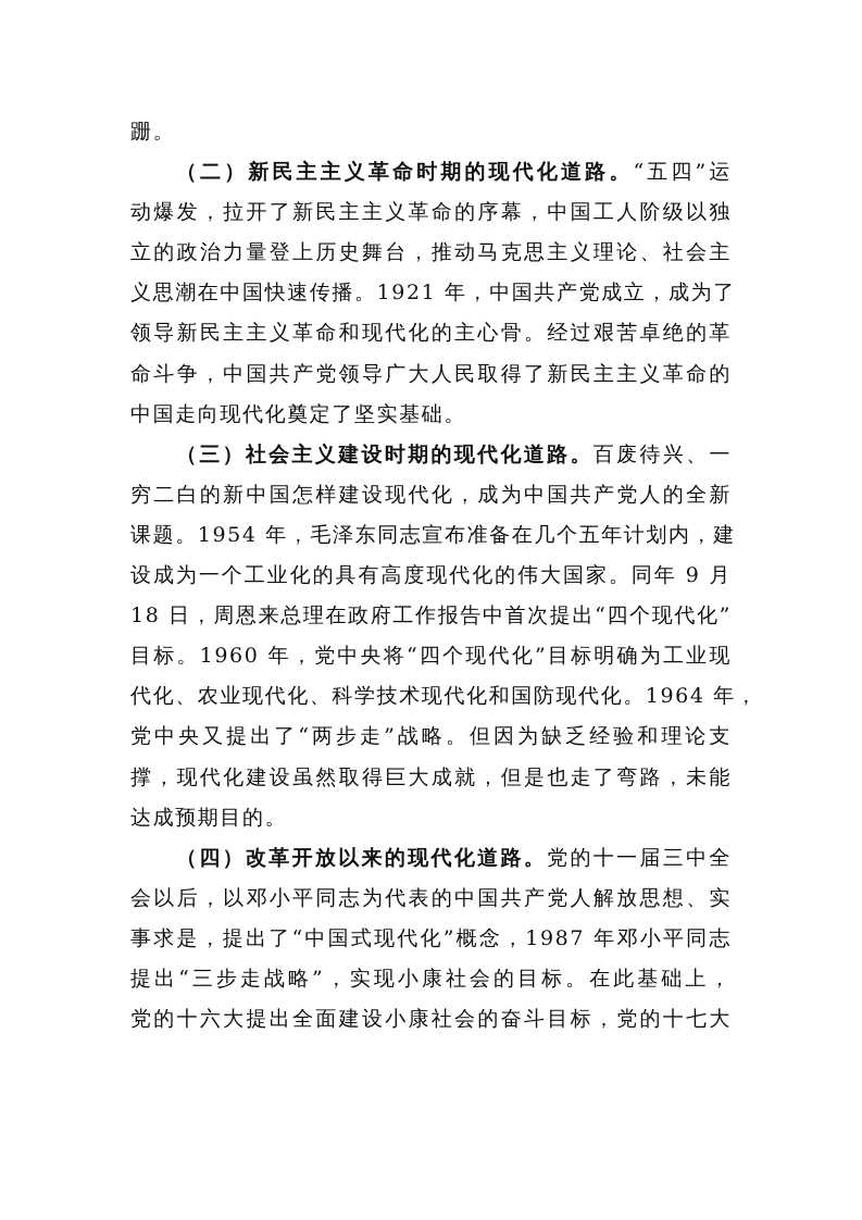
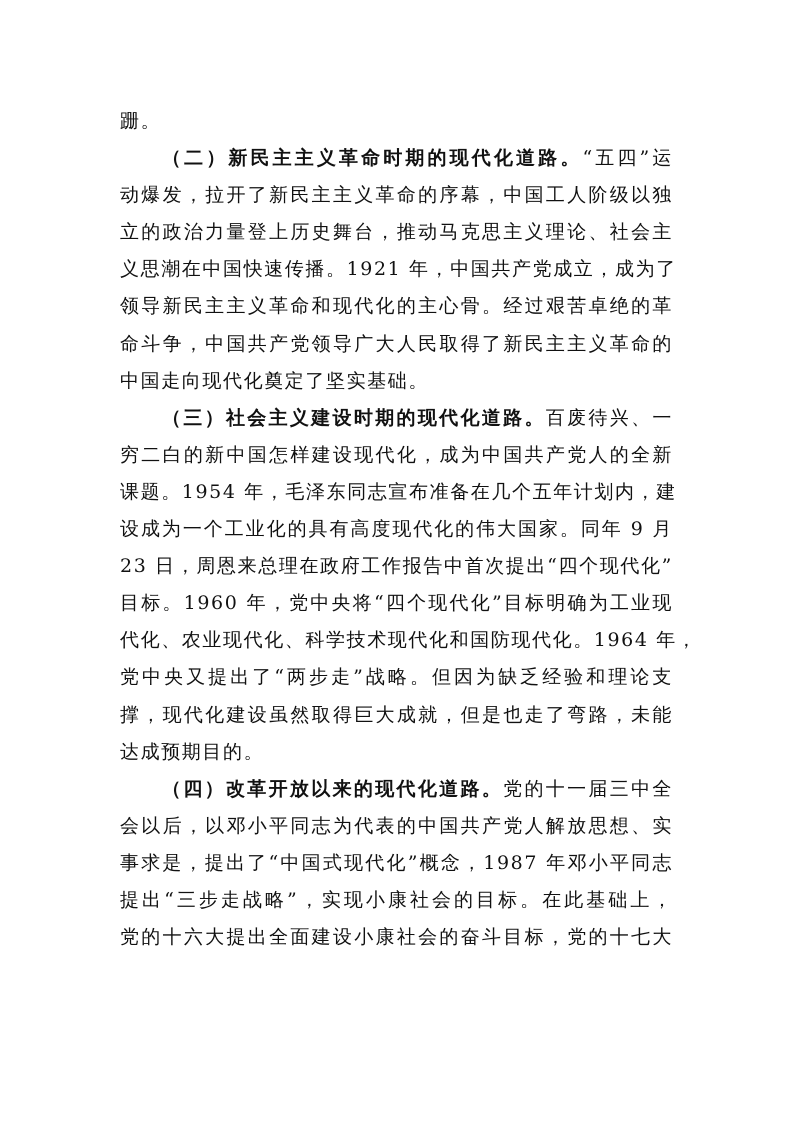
  跚。
  （二）新民主主义革命时期的现代化道路。“五四”运
  动爆发，拉开了新民主主义革命的序幕，中国工人阶级以独
  立的政治力量登上历史舞台，推动马克思主义理论、社会主
  义思潮在中国快速传播。1921 年，中国共产党成立，成为了
  领导新民主主义革命和现代化的主心骨。经过艰苦卓绝的革
  命斗争，中国共产党领导广大人民取得了新民主主义革命的
  中国走向现代化奠定了坚实基础。
  （三）社会主义建设时期的现代化道路。百废待兴、一
  穷二白的新中国怎样建设现代化，成为中国共产党人的全新
  课题。1954 年，毛泽东同志宣布准备在几个五年计划内，建
  设成为一个工业化的具有高度现代化的伟大国家。同年 9 月
- 18 日，周恩来总理在政府工作报告中首次提出“四个现代化”
+ 23 日，周恩来总理在政府工作报告中首次提出“四个现代化”
  目标。1960 年，党中央将“四个现代化”目标明确为工业现
  代化、农业现代化、科学技术现代化和国防现代化。1964 年，
  党中央又提出了“两步走”战略。但因为缺乏经验和理论支
  撑，现代化建设虽然取得巨大成就，但是也走了弯路，未能
  达成预期目的。
  （四）改革开放以来的现代化道路。党的十一届三中全
  会以后，以邓小平同志为代表的中国共产党人解放思想、实
  事求是，提出了“中国式现代化”概念，1987 年邓小平同志
  提出“三步走战略”，实现小康社会的目标。在此基础上，
  党的十六大提出全面建设小康社会的奋斗目标，党的十七大
